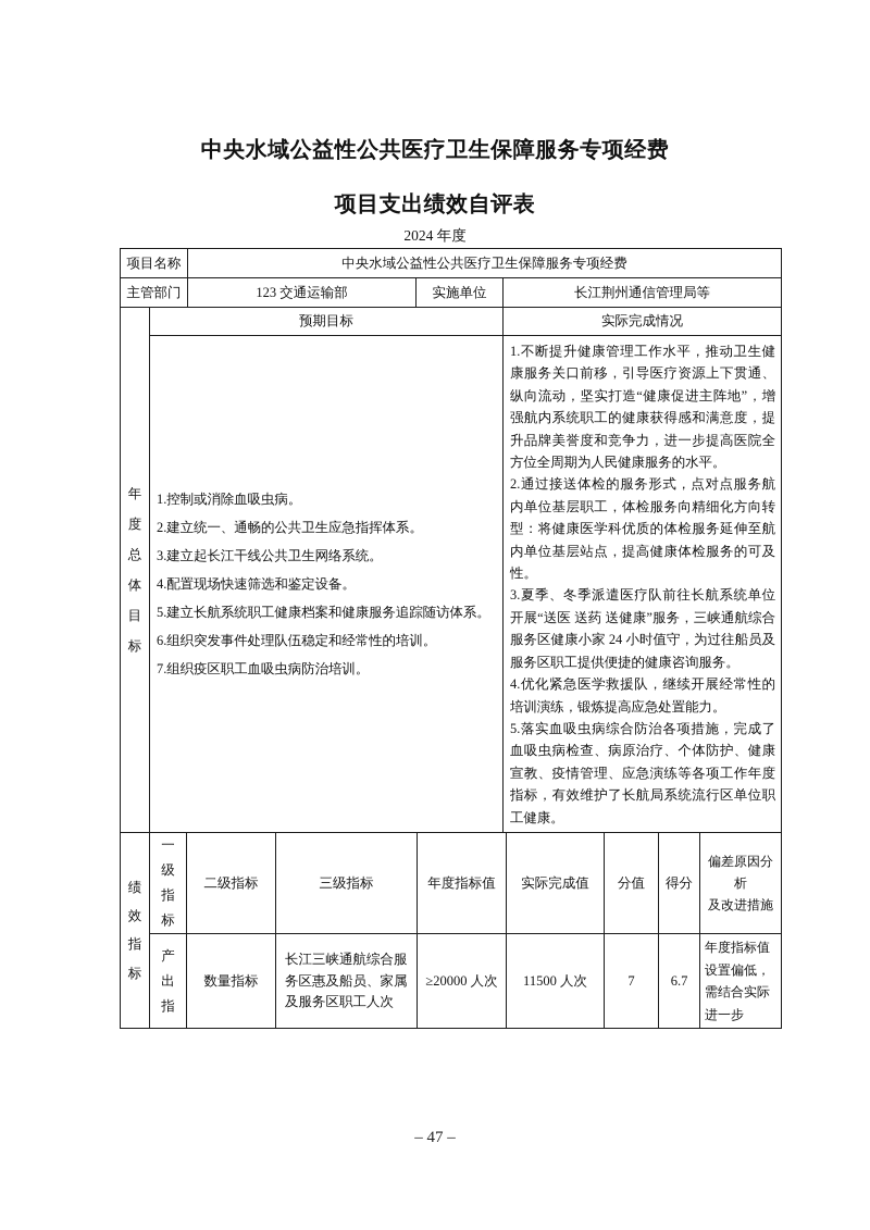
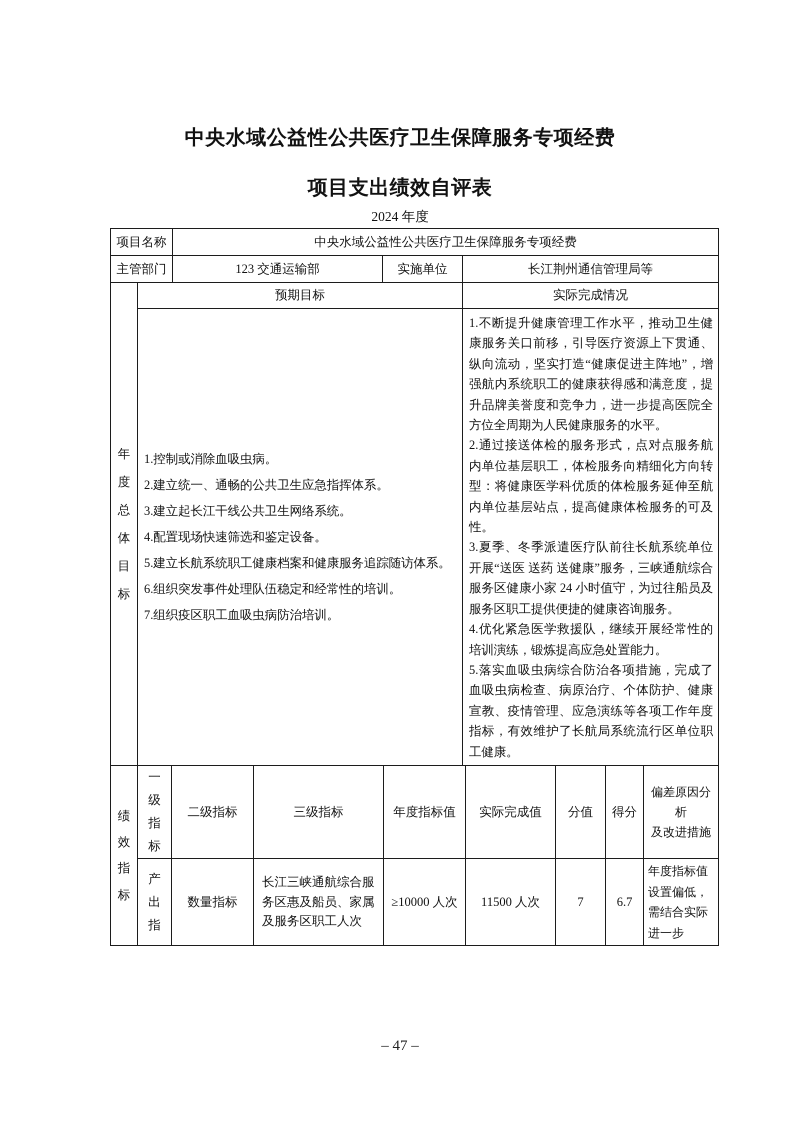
  中央水域公益性公共医疗卫生保障服务专项经费
  项目支出绩效自评表
  2024 年度
  项目名称	中央水域公益性公共医疗卫生保障服务专项经费
  主管部门	123 交通运输部	实施单位	长江荆州通信管理局等
  年度总体目标	预期目标	实际完成情况
  1.控制或消除血吸虫病。 2.建立统一、通畅的公共卫生应急指挥体系。 3.建立起长江干线公共卫生网络系统。 4.配置现场快速筛选和鉴定设备。 5.建立长航系统职工健康档案和健康服务追踪随访体系。 6.组织突发事件处理队伍稳定和经常性的培训。 7.组织疫区职工血吸虫病防治培训。	1.不断提升健康管理工作水平，推动卫生健康服务关口前移，引导医疗资源上下贯通、纵向流动，坚实打造“健康促进主阵地”，增强航内系统职工的健康获得感和满意度，提升品牌美誉度和竞争力，进一步提高医院全方位全周期为人民健康服务的水平。 2.通过接送体检的服务形式，点对点服务航内单位基层职工，体检服务向精细化方向转型：将健康医学科优质的体检服务延伸至航内单位基层站点，提高健康体检服务的可及性。 3.夏季、冬季派遣医疗队前往长航系统单位开展“送医 送药 送健康”服务，三峡通航综合服务区健康小家 24 小时值守，为过往船员及服务区职工提供便捷的健康咨询服务。 4.优化紧急医学救援队，继续开展经常性的培训演练，锻炼提高应急处置能力。 5.落实血吸虫病综合防治各项措施，完成了血吸虫病检查、病原治疗、个体防护、健康宣教、疫情管理、应急演练等各项工作年度指标，有效维护了长航局系统流行区单位职工健康。
  绩效指标	一级指标	二级指标	三级指标	年度指标值	实际完成值	分值	得分	偏差原因分析 及改进措施
- 产出指	数量指标	长江三峡通航综合服务区惠及船员、家属及服务区职工人次	≥20000 人次	11500 人次	7	6.7	年度指标值设置偏低，需结合实际进一步
+ 产出指	数量指标	长江三峡通航综合服务区惠及船员、家属及服务区职工人次	≥10000 人次	11500 人次	7	6.7	年度指标值设置偏低，需结合实际进一步
  – 47 –
